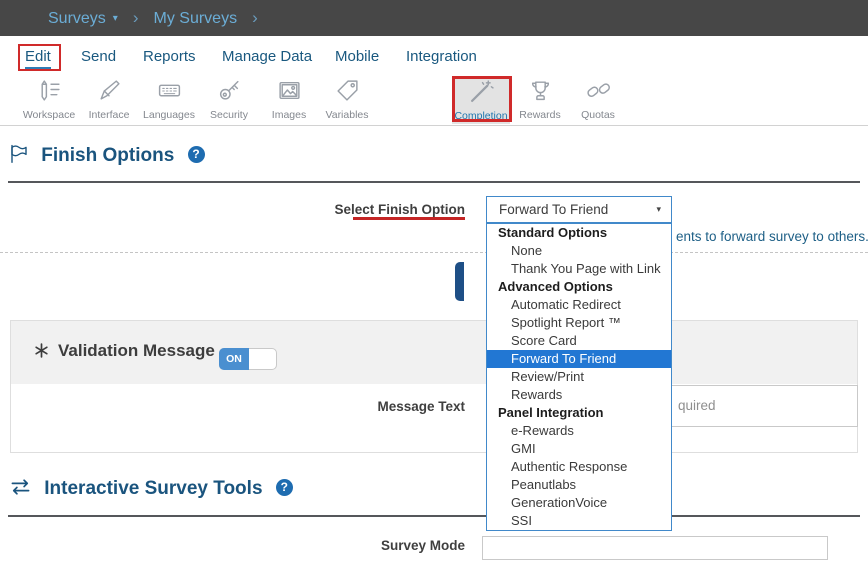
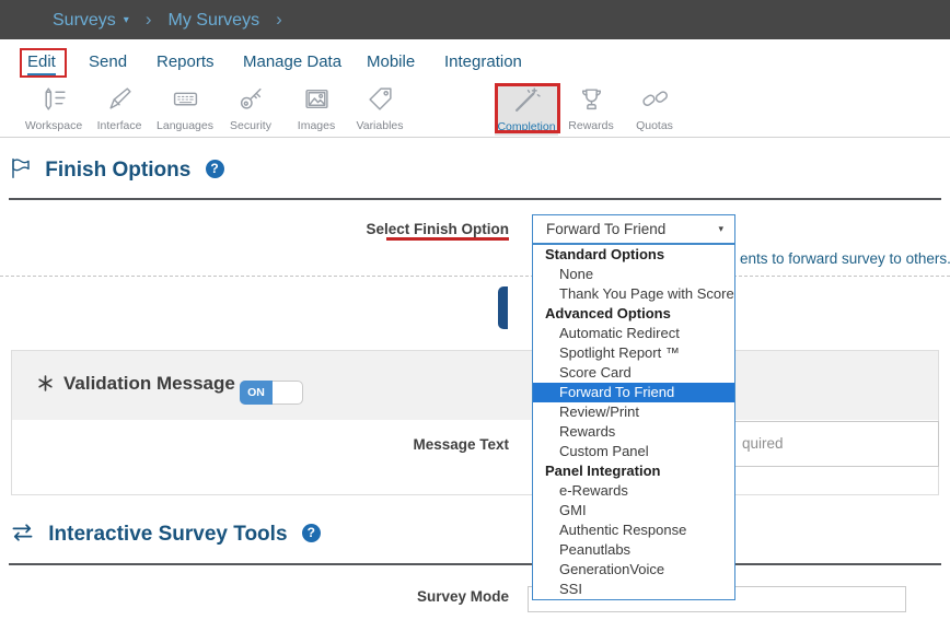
  Surveys ▾ › My Surveys ›
  Edit
  Send
  Reports
  Manage Data
  Mobile
  Integration
  Workspace
  Interface
  Languages
  Security
  Images
  Variables
  Completion
  Rewards
  Quotas
  Finish Options ?
  Select Finish Option
  Forward To Friend
  ▾
  ents to forward survey to others.
  Standard Options
  None
- Thank You Page with Link
+ Thank You Page with Score
  Advanced Options
  Automatic Redirect
  Spotlight Report ™
  Score Card
  Forward To Friend
  Review/Print
  Rewards
+ Custom Panel
  Panel Integration
  e-Rewards
  GMI
  Authentic Response
  Peanutlabs
  GenerationVoice
  SSI
  Validation Message
  ON
  Message Text
  quired
  Interactive Survey Tools ?
  Survey Mode
